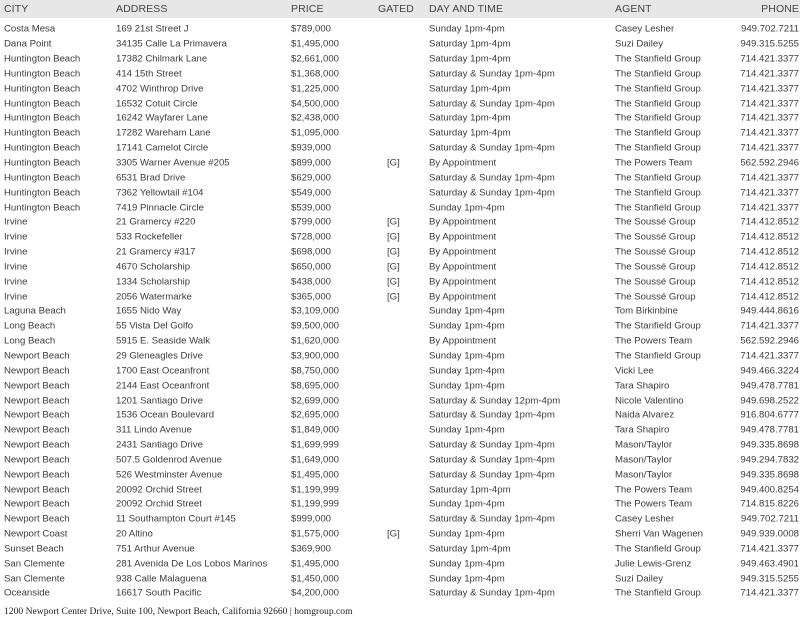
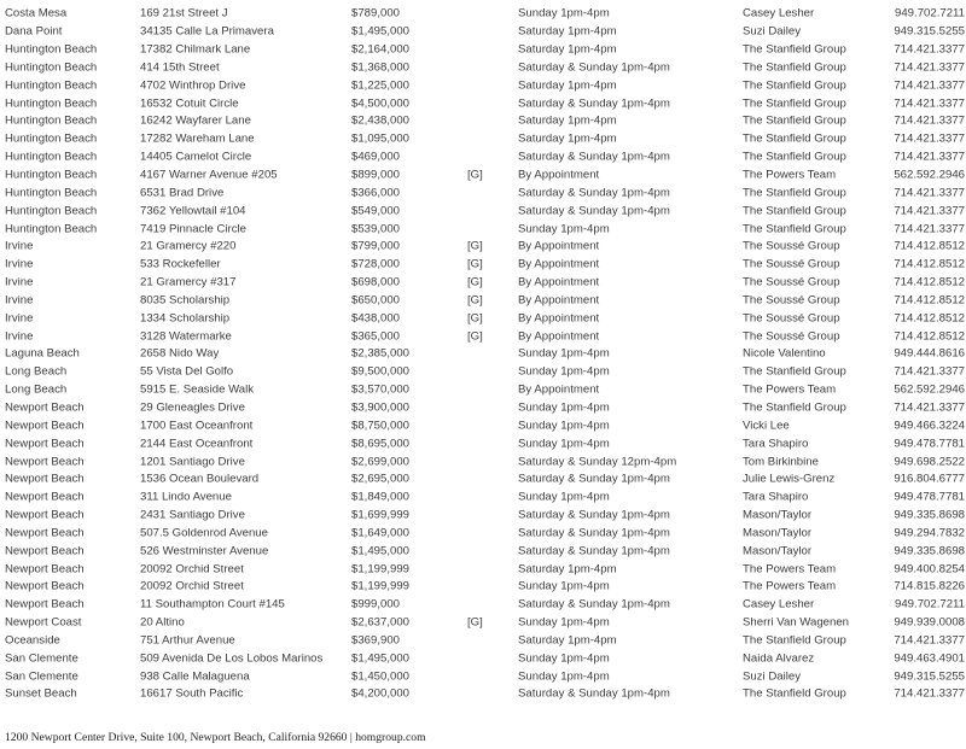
- CITY
- ADDRESS
- PRICE
- GATED
- DAY AND TIME
- AGENT
- PHONE
  Costa Mesa
  169 21st Street J
  $789,000
  Sunday 1pm-4pm
  Casey Lesher
  949.702.7211
  Dana Point
  34135 Calle La Primavera
  $1,495,000
  Saturday 1pm-4pm
  Suzi Dailey
  949.315.5255
  Huntington Beach
  17382 Chilmark Lane
- $2,661,000
+ $2,164,000
  Saturday 1pm-4pm
  The Stanfield Group
  714.421.3377
  Huntington Beach
  414 15th Street
  $1,368,000
  Saturday & Sunday 1pm-4pm
  The Stanfield Group
  714.421.3377
  Huntington Beach
  4702 Winthrop Drive
  $1,225,000
  Saturday 1pm-4pm
  The Stanfield Group
  714.421.3377
  Huntington Beach
  16532 Cotuit Circle
  $4,500,000
  Saturday & Sunday 1pm-4pm
  The Stanfield Group
  714.421.3377
  Huntington Beach
  16242 Wayfarer Lane
  $2,438,000
  Saturday 1pm-4pm
  The Stanfield Group
  714.421.3377
  Huntington Beach
  17282 Wareham Lane
  $1,095,000
  Saturday 1pm-4pm
  The Stanfield Group
  714.421.3377
  Huntington Beach
- 17141 Camelot Circle
+ 14405 Camelot Circle
- $939,000
+ $469,000
  Saturday & Sunday 1pm-4pm
  The Stanfield Group
  714.421.3377
  Huntington Beach
- 3305 Warner Avenue #205
+ 4167 Warner Avenue #205
  $899,000
  [G]
  By Appointment
  The Powers Team
  562.592.2946
  Huntington Beach
  6531 Brad Drive
- $629,000
+ $366,000
  Saturday & Sunday 1pm-4pm
  The Stanfield Group
  714.421.3377
  Huntington Beach
  7362 Yellowtail #104
  $549,000
  Saturday & Sunday 1pm-4pm
  The Stanfield Group
  714.421.3377
  Huntington Beach
  7419 Pinnacle Circle
  $539,000
  Sunday 1pm-4pm
  The Stanfield Group
  714.421.3377
  Irvine
  21 Gramercy #220
  $799,000
  [G]
  By Appointment
  The Soussé Group
  714.412.8512
  Irvine
  533 Rockefeller
  $728,000
  [G]
  By Appointment
  The Soussé Group
  714.412.8512
  Irvine
  21 Gramercy #317
  $698,000
  [G]
  By Appointment
  The Soussé Group
  714.412.8512
  Irvine
- 4670 Scholarship
+ 8035 Scholarship
  $650,000
  [G]
  By Appointment
  The Soussé Group
  714.412.8512
  Irvine
  1334 Scholarship
  $438,000
  [G]
  By Appointment
  The Soussé Group
  714.412.8512
  Irvine
- 2056 Watermarke
+ 3128 Watermarke
  $365,000
  [G]
  By Appointment
  The Soussé Group
  714.412.8512
  Laguna Beach
- 1655 Nido Way
+ 2658 Nido Way
- $3,109,000
+ $2,385,000
  Sunday 1pm-4pm
- Tom Birkinbine
+ Nicole Valentino
  949.444.8616
  Long Beach
  55 Vista Del Golfo
  $9,500,000
  Sunday 1pm-4pm
  The Stanfield Group
  714.421.3377
  Long Beach
  5915 E. Seaside Walk
- $1,620,000
+ $3,570,000
  By Appointment
  The Powers Team
  562.592.2946
  Newport Beach
  29 Gleneagles Drive
  $3,900,000
  Sunday 1pm-4pm
  The Stanfield Group
  714.421.3377
  Newport Beach
  1700 East Oceanfront
  $8,750,000
  Sunday 1pm-4pm
  Vicki Lee
  949.466.3224
  Newport Beach
  2144 East Oceanfront
  $8,695,000
  Sunday 1pm-4pm
  Tara Shapiro
  949.478.7781
  Newport Beach
  1201 Santiago Drive
  $2,699,000
  Saturday & Sunday 12pm-4pm
- Nicole Valentino
+ Tom Birkinbine
  949.698.2522
  Newport Beach
  1536 Ocean Boulevard
  $2,695,000
  Saturday & Sunday 1pm-4pm
- Naida Alvarez
+ Julie Lewis-Grenz
  916.804.6777
  Newport Beach
  311 Lindo Avenue
  $1,849,000
  Sunday 1pm-4pm
  Tara Shapiro
  949.478.7781
  Newport Beach
  2431 Santiago Drive
  $1,699,999
  Saturday & Sunday 1pm-4pm
  Mason/Taylor
  949.335.8698
  Newport Beach
  507.5 Goldenrod Avenue
  $1,649,000
  Saturday & Sunday 1pm-4pm
  Mason/Taylor
  949.294.7832
  Newport Beach
  526 Westminster Avenue
  $1,495,000
  Saturday & Sunday 1pm-4pm
  Mason/Taylor
  949.335.8698
  Newport Beach
  20092 Orchid Street
  $1,199,999
  Saturday 1pm-4pm
  The Powers Team
  949.400.8254
  Newport Beach
  20092 Orchid Street
  $1,199,999
  Sunday 1pm-4pm
  The Powers Team
  714.815.8226
  Newport Beach
  11 Southampton Court #145
  $999,000
  Saturday & Sunday 1pm-4pm
  Casey Lesher
  949.702.7211
  Newport Coast
  20 Altino
- $1,575,000
+ $2,637,000
  [G]
  Sunday 1pm-4pm
  Sherri Van Wagenen
  949.939.0008
- Sunset Beach
+ Oceanside
  751 Arthur Avenue
  $369,900
  Saturday 1pm-4pm
  The Stanfield Group
  714.421.3377
  San Clemente
- 281 Avenida De Los Lobos Marinos
+ 509 Avenida De Los Lobos Marinos
  $1,495,000
  Sunday 1pm-4pm
- Julie Lewis-Grenz
+ Naida Alvarez
  949.463.4901
  San Clemente
  938 Calle Malaguena
  $1,450,000
  Sunday 1pm-4pm
  Suzi Dailey
  949.315.5255
- Oceanside
+ Sunset Beach
  16617 South Pacific
  $4,200,000
  Saturday & Sunday 1pm-4pm
  The Stanfield Group
  714.421.3377
  1200 Newport Center Drive, Suite 100, Newport Beach, California 92660 | homgroup.com
